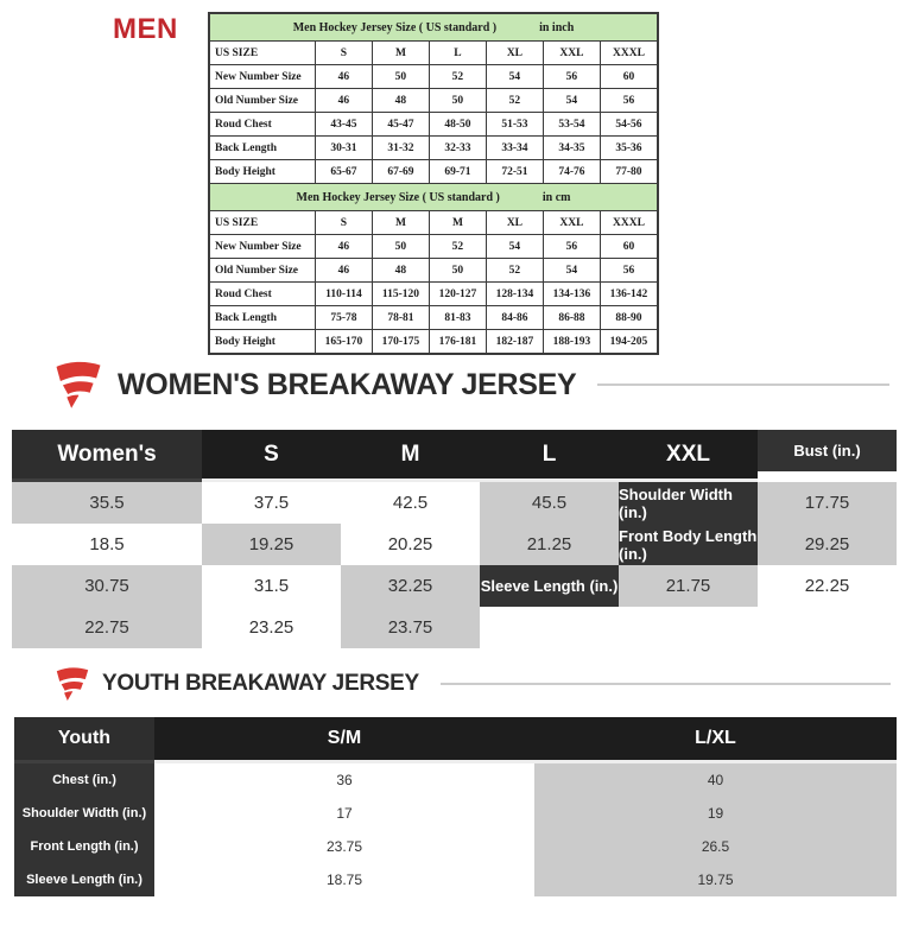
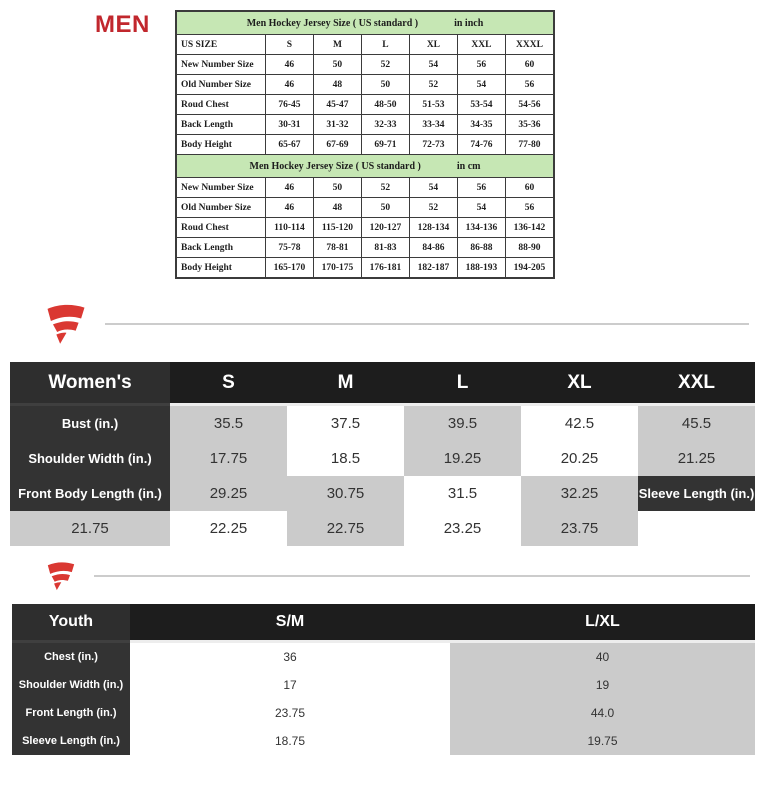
  MEN
  Men Hockey Jersey Size ( US standard ) in inch
  US SIZE	S	M	L	XL	XXL	XXXL
  New Number Size	46	50	52	54	56	60
  Old Number Size	46	48	50	52	54	56
- Roud Chest	43-45	45-47	48-50	51-53	53-54	54-56
+ Roud Chest	76-45	45-47	48-50	51-53	53-54	54-56
  Back Length	30-31	31-32	32-33	33-34	34-35	35-36
- Body Height	65-67	67-69	69-71	72-51	74-76	77-80
+ Body Height	65-67	67-69	69-71	72-73	74-76	77-80
  Men Hockey Jersey Size ( US standard ) in cm
- US SIZE	S	M	M	XL	XXL	XXXL
  New Number Size	46	50	52	54	56	60
  Old Number Size	46	48	50	52	54	56
  Roud Chest	110-114	115-120	120-127	128-134	134-136	136-142
  Back Length	75-78	78-81	81-83	84-86	86-88	88-90
  Body Height	165-170	170-175	176-181	182-187	188-193	194-205
- WOMEN'S BREAKAWAY JERSEY
  Women's
  S
  M
  L
+ XL
  XXL
  Bust (in.)
  35.5
  37.5
+ 39.5
  42.5
  45.5
  Shoulder Width (in.)
  17.75
  18.5
  19.25
  20.25
  21.25
  Front Body Length (in.)
  29.25
  30.75
  31.5
  32.25
  Sleeve Length (in.)
  21.75
  22.25
  22.75
  23.25
  23.75
- YOUTH BREAKAWAY JERSEY
  Youth
  S/M
  L/XL
  Chest (in.)
  36
  40
  Shoulder Width (in.)
  17
  19
  Front Length (in.)
  23.75
- 26.5
+ 44.0
  Sleeve Length (in.)
  18.75
  19.75
